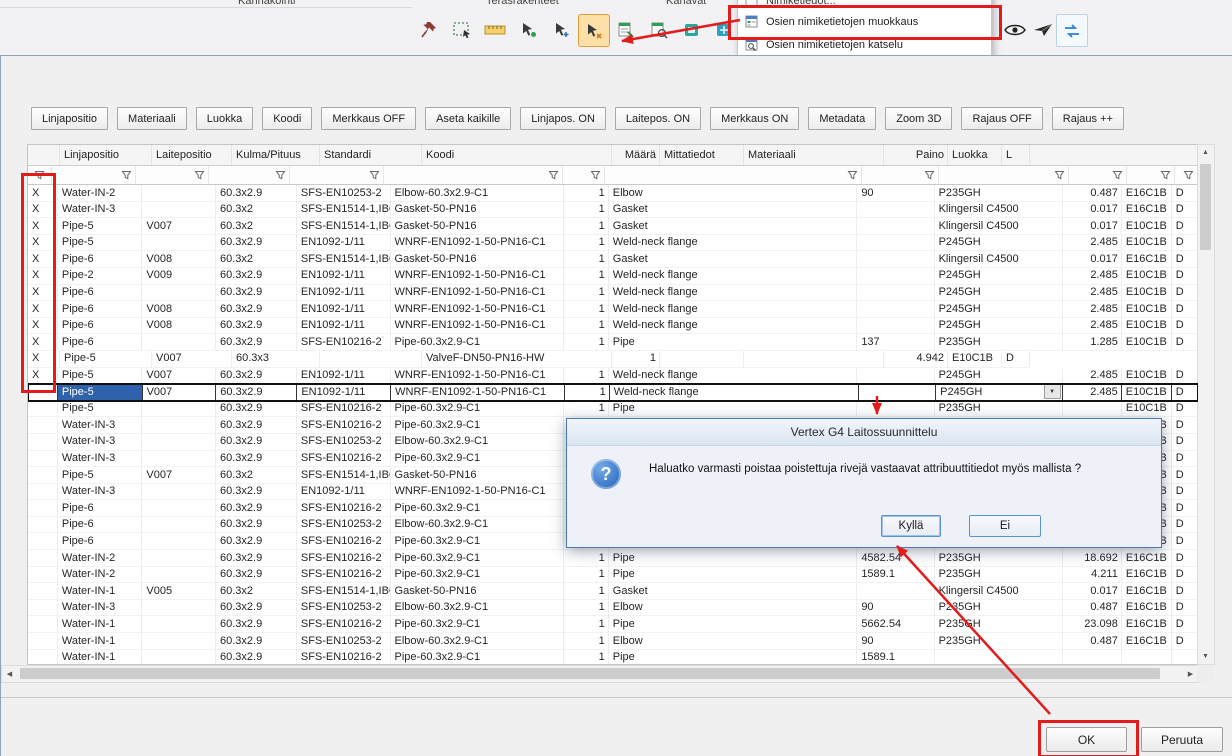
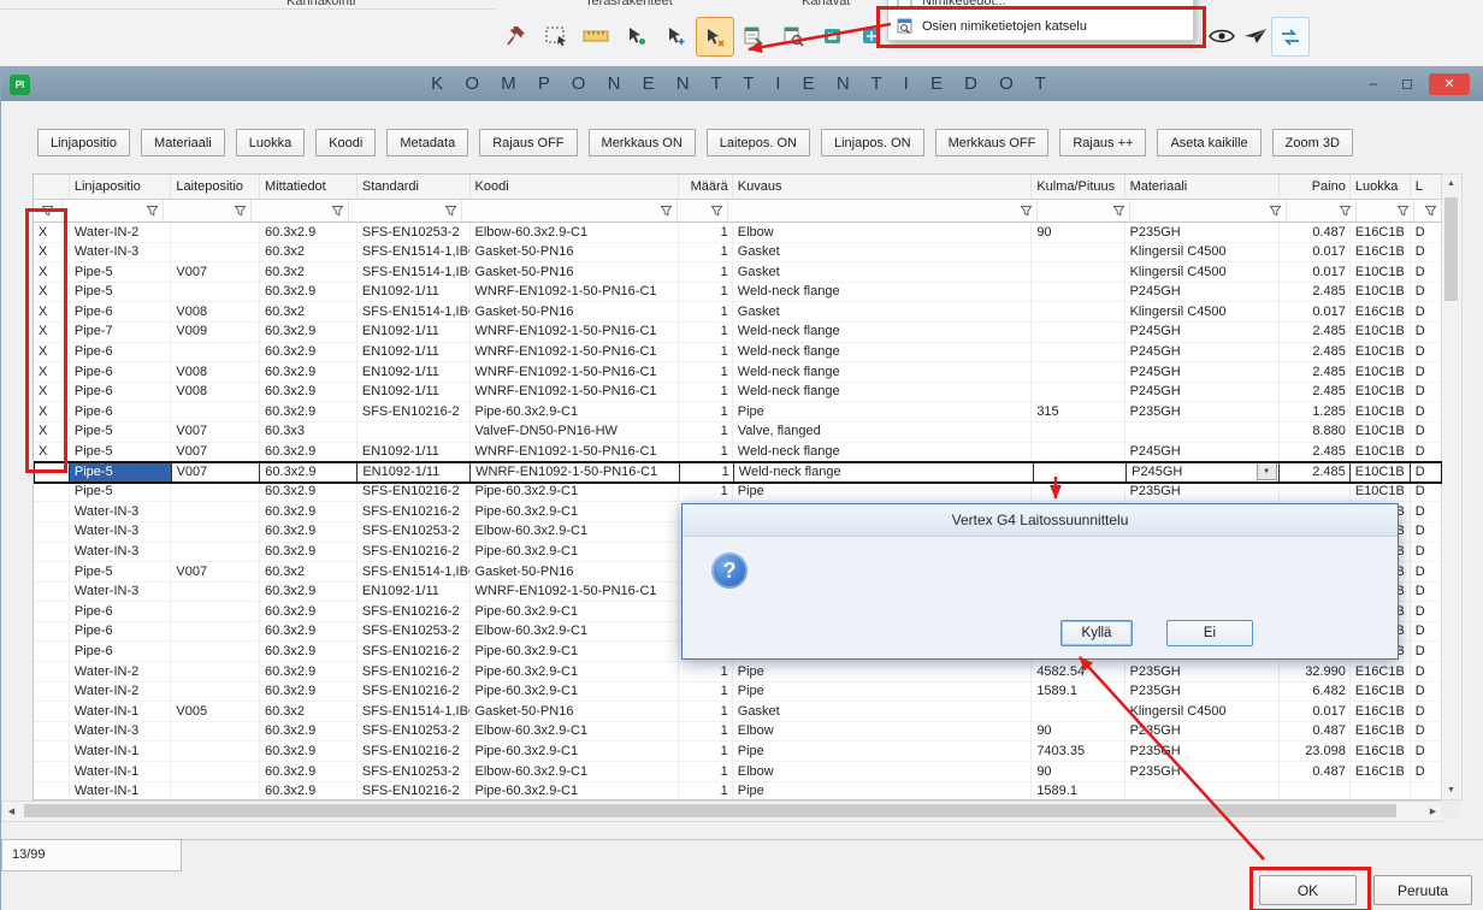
  Kannakointi
  Teräsrakenteet
  Kanavat
  Nimiketiedot...
- Osien nimiketietojen muokkaus
  Osien nimiketietojen katselu
+ Pl
+ K O M P O N E N T T I E N T I E D O T
+ –
+ ◻
+ ✕
  Linjapositio
  Materiaali
  Luokka
  Koodi
- Merkkaus OFF
+ Metadata
- Aseta kaikille
+ Rajaus OFF
- Linjapos. ON
+ Merkkaus ON
  Laitepos. ON
- Merkkaus ON
+ Linjapos. ON
- Metadata
+ Merkkaus OFF
- Zoom 3D
+ Rajaus ++
- Rajaus OFF
+ Aseta kaikille
- Rajaus ++
+ Zoom 3D
  Linjapositio
  Laitepositio
- Kulma/Pituus
+ Mittatiedot
  Standardi
  Koodi
  Määrä
+ Kuvaus
- Mittatiedot
+ Kulma/Pituus
  Materiaali
  Paino
  Luokka
  L
  X
  Water-IN-2
  60.3x2.9
  SFS-EN10253-2
  Elbow-60.3x2.9-C1
  1
  Elbow
  90
  P235GH
  0.487
  E16C1B
  D
  X
  Water-IN-3
  60.3x2
  SFS-EN1514-1,IB
  Gasket-50-PN16
  1
  Gasket
  Klingersil C4500
  0.017
  E16C1B
  D
  X
  Pipe-5
  V007
  60.3x2
  SFS-EN1514-1,IB
  Gasket-50-PN16
  1
  Gasket
  Klingersil C4500
  0.017
  E10C1B
  D
  X
  Pipe-5
  60.3x2.9
  EN1092-1/11
  WNRF-EN1092-1-50-PN16-C1
  1
  Weld-neck flange
  P245GH
  2.485
  E10C1B
  D
  X
  Pipe-6
  V008
  60.3x2
  SFS-EN1514-1,IB
  Gasket-50-PN16
  1
  Gasket
  Klingersil C4500
  0.017
  E16C1B
  D
  X
- Pipe-2
+ Pipe-7
  V009
  60.3x2.9
  EN1092-1/11
  WNRF-EN1092-1-50-PN16-C1
  1
  Weld-neck flange
  P245GH
  2.485
  E10C1B
  D
  X
  Pipe-6
  60.3x2.9
  EN1092-1/11
  WNRF-EN1092-1-50-PN16-C1
  1
  Weld-neck flange
  P245GH
  2.485
  E10C1B
  D
  X
  Pipe-6
  V008
  60.3x2.9
  EN1092-1/11
  WNRF-EN1092-1-50-PN16-C1
  1
  Weld-neck flange
  P245GH
  2.485
  E10C1B
  D
  X
  Pipe-6
  V008
  60.3x2.9
  EN1092-1/11
  WNRF-EN1092-1-50-PN16-C1
  1
  Weld-neck flange
  P245GH
  2.485
  E10C1B
  D
  X
  Pipe-6
  60.3x2.9
  SFS-EN10216-2
  Pipe-60.3x2.9-C1
  1
  Pipe
- 137
+ 315
  P235GH
  1.285
  E10C1B
  D
  X
  Pipe-5
  V007
  60.3x3
  ValveF-DN50-PN16-HW
  1
+ Valve, flanged
- 4.942
+ 8.880
  E10C1B
  D
  X
  Pipe-5
  V007
  60.3x2.9
  EN1092-1/11
  WNRF-EN1092-1-50-PN16-C1
  1
  Weld-neck flange
  P245GH
  2.485
  E10C1B
  D
  Pipe-5
  V007
  60.3x2.9
  EN1092-1/11
  WNRF-EN1092-1-50-PN16-C1
  1
  Weld-neck flange
  P245GH
  2.485
  E10C1B
  D
  Pipe-5
  60.3x2.9
  SFS-EN10216-2
  Pipe-60.3x2.9-C1
  1
  Pipe
  P235GH
  E10C1B
  D
  Water-IN-3
  60.3x2.9
  SFS-EN10216-2
  Pipe-60.3x2.9-C1
  D
  Water-IN-3
  60.3x2.9
  SFS-EN10253-2
  Elbow-60.3x2.9-C1
  D
  Water-IN-3
  60.3x2.9
  SFS-EN10216-2
  Pipe-60.3x2.9-C1
  D
  Pipe-5
  V007
  60.3x2
  SFS-EN1514-1,IB
  Gasket-50-PN16
  D
  Water-IN-3
  60.3x2.9
  EN1092-1/11
  WNRF-EN1092-1-50-PN16-C1
  D
  Pipe-6
  60.3x2.9
  SFS-EN10216-2
  Pipe-60.3x2.9-C1
  D
  Pipe-6
  60.3x2.9
  SFS-EN10253-2
  Elbow-60.3x2.9-C1
  D
  Pipe-6
  60.3x2.9
  SFS-EN10216-2
  Pipe-60.3x2.9-C1
  D
  Water-IN-2
  60.3x2.9
  SFS-EN10216-2
  Pipe-60.3x2.9-C1
  1
  Pipe
  4582.54
  P235GH
- 18.692
+ 32.990
  E16C1B
  D
  Water-IN-2
  60.3x2.9
  SFS-EN10216-2
  Pipe-60.3x2.9-C1
  1
  Pipe
  1589.1
  P235GH
- 4.211
+ 6.482
  E16C1B
  D
  Water-IN-1
  V005
  60.3x2
  SFS-EN1514-1,IB
  Gasket-50-PN16
  1
  Gasket
  Klingersil C4500
  0.017
  E16C1B
  D
  Water-IN-3
  60.3x2.9
  SFS-EN10253-2
  Elbow-60.3x2.9-C1
  1
  Elbow
  90
  P235GH
  0.487
  E16C1B
  D
  Water-IN-1
  60.3x2.9
  SFS-EN10216-2
  Pipe-60.3x2.9-C1
  1
  Pipe
- 5662.54
+ 7403.35
  P235H
  23.098
  E16C1B
  D
  Water-IN-1
  60.3x2.9
  SFS-EN10253-2
  Elbow-60.3x2.9-C1
  1
  Elbow
  90
  P235GH
  0.487
  E16C1B
  D
  Water-IN-1
  60.3x2.9
  SFS-EN10216-2
  Pipe-60.3x2.9-C1
  1
  Pipe
  1589.1
+ 13/99
  OK
  Peruuta
  Vertex G4 Laitossuunnittelu
  ?
- Haluatko varmasti poistaa poistettuja rivejä vastaavat attribuuttitiedot myös mallista ?
  Kyllä
  Ei
